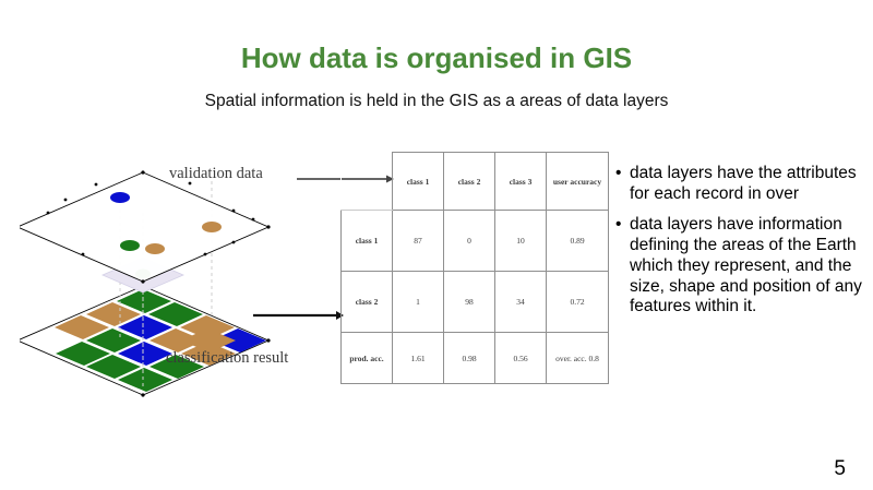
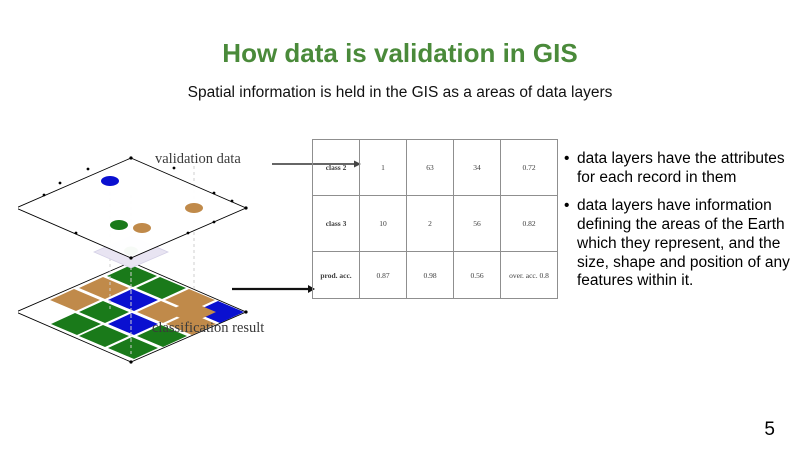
- How data is organised in GIS
+ How data is validation in GIS
  Spatial information is held in the GIS as a areas of data layers
  validation data
  classification result
- 	class 1	class 2	class 3	user accuracy
- class 1	87	0	10	0.89
- class 2	1	98	34	0.72
+ class 2	1	63	34	0.72
+ class 3	10	2	56	0.82
- prod. acc.	1.61	0.98	0.56	over. acc. 0.8
+ prod. acc.	0.87	0.98	0.56	over. acc. 0.8
  •
- data layers have the attributes for each record in over
+ data layers have the attributes for each record in them
  •
  data layers have information defining the areas of the Earth which they represent, and the size, shape and position of any features within it.
  5
